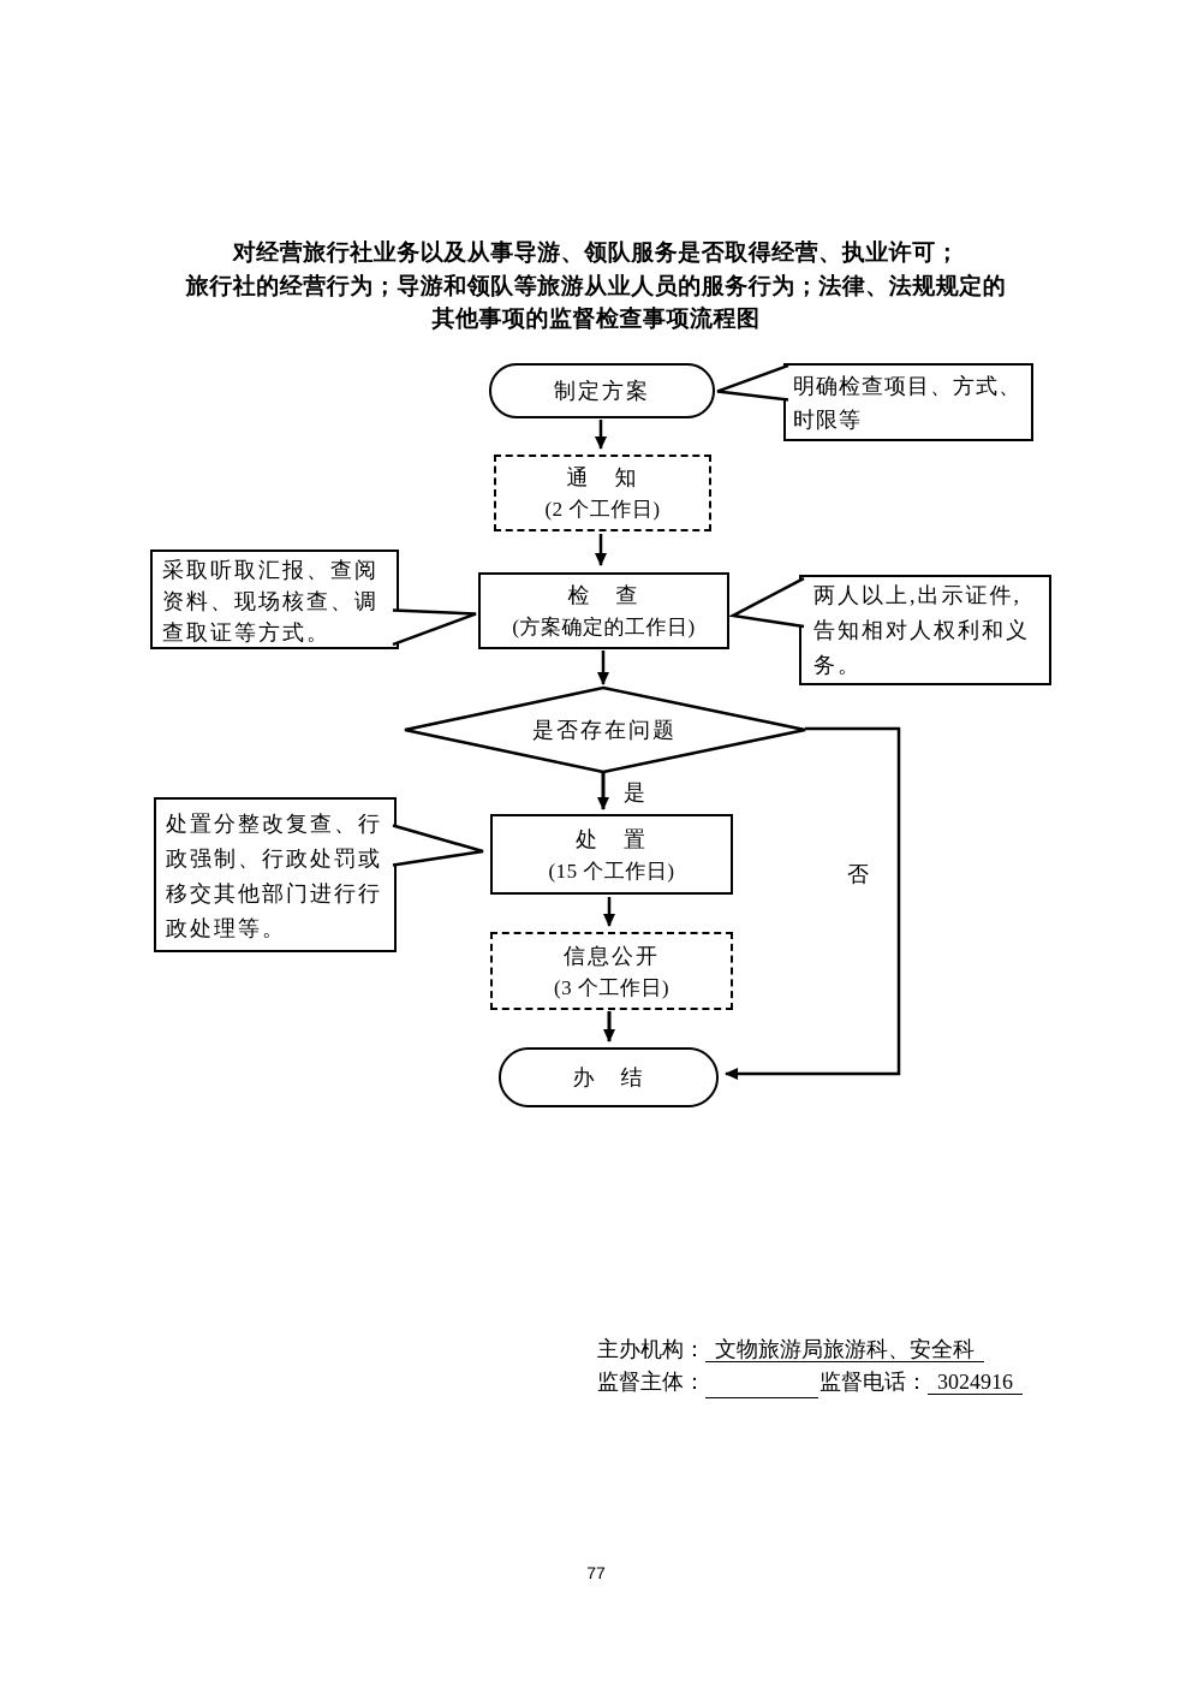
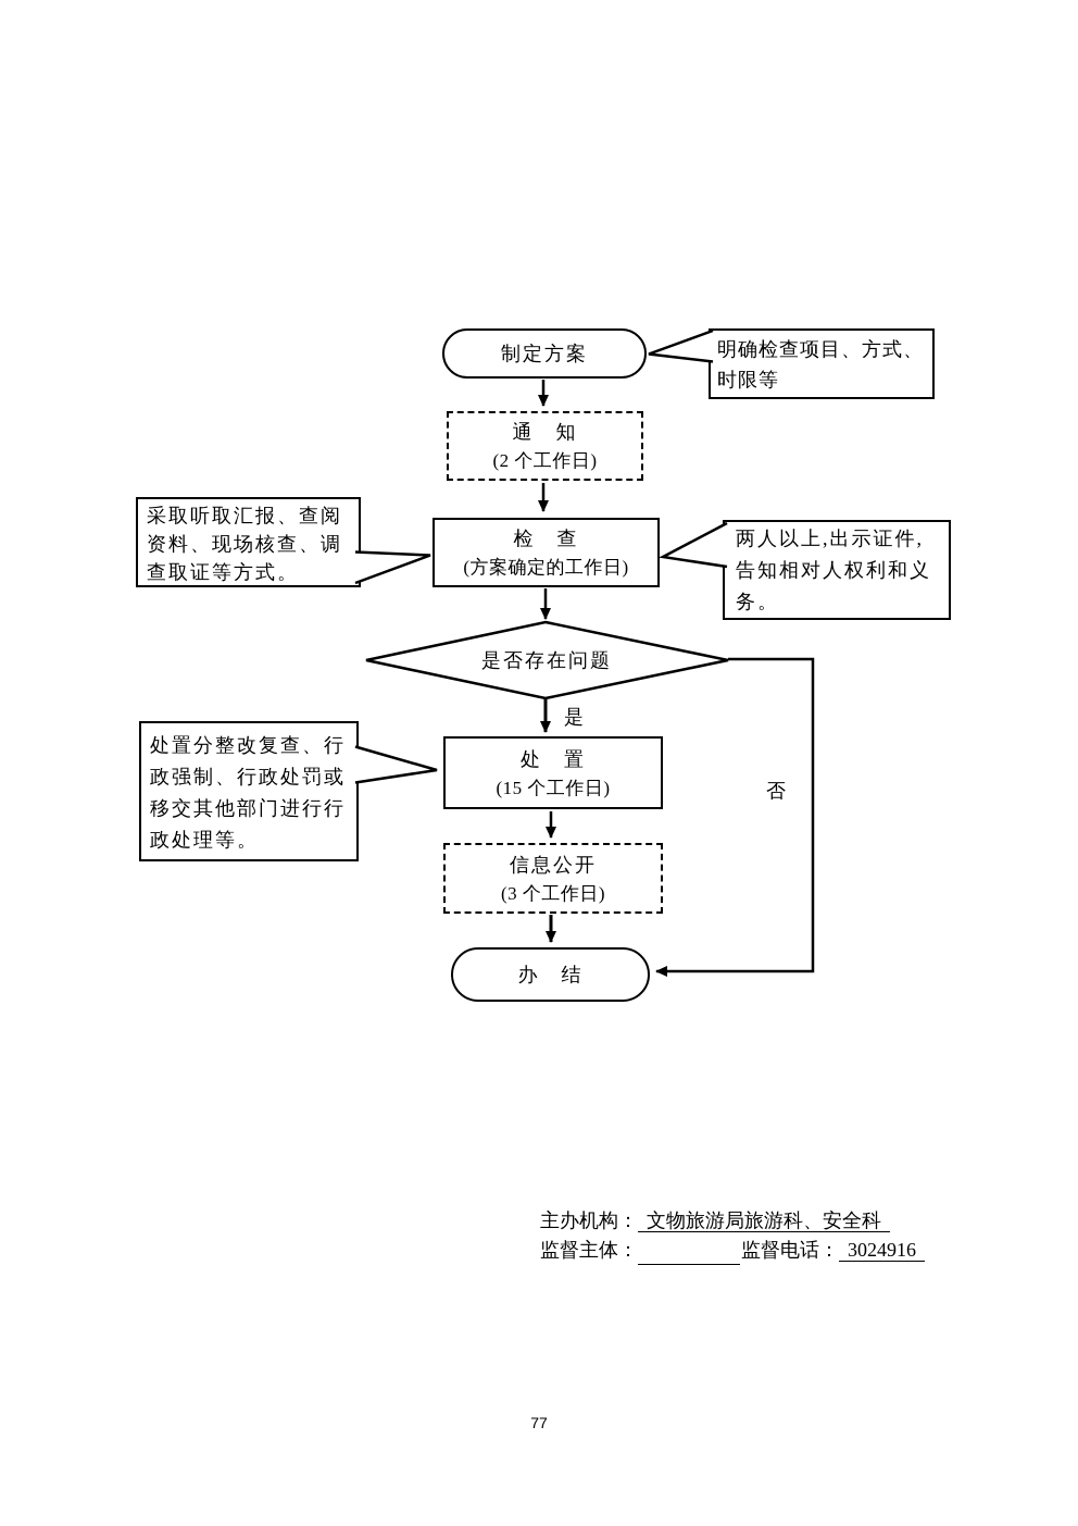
- 对经营旅行社业务以及从事导游、领队服务是否取得经营、执业许可；
- 旅行社的经营行为；导游和领队等旅游从业人员的服务行为；法律、法规规定的
- 其他事项的监督检查事项流程图
  制定方案
  通 知
  (2 个工作日)
  检 查
  (方案确定的工作日)
  是否存在问题
  处 置
  (15 个工作日)
  信息公开
  (3 个工作日)
  办 结
  明确检查项目、方式、时限等
  采取听取汇报、查阅资料、现场核查、调查取证等方式。
  两人以上,出示证件,告知相对人权利和义务。
  处置分整改复查、行政强制、行政处罚或移交其他部门进行行政处理等。
  是
  否
  主办机构： 文物旅游局旅游科、安全科
  监督主体： 监督电话： 3024916
  77
